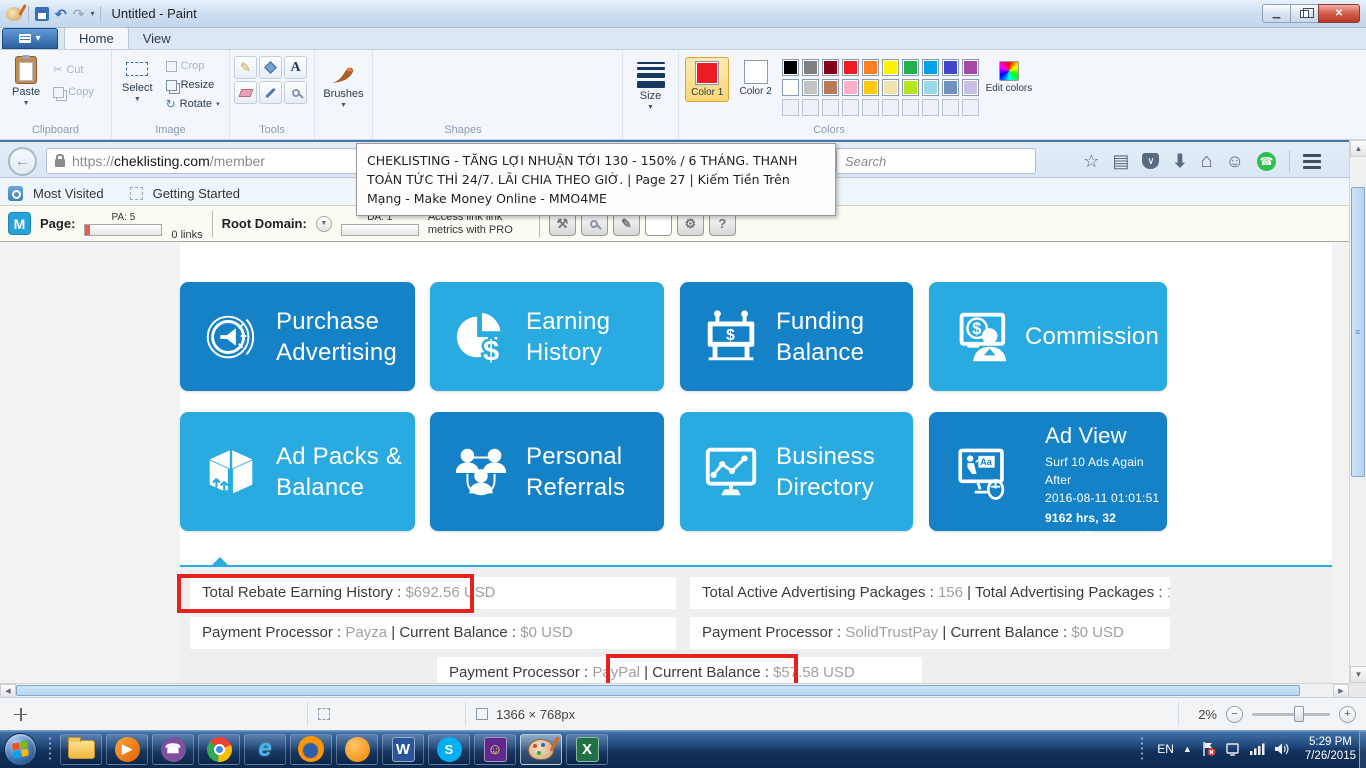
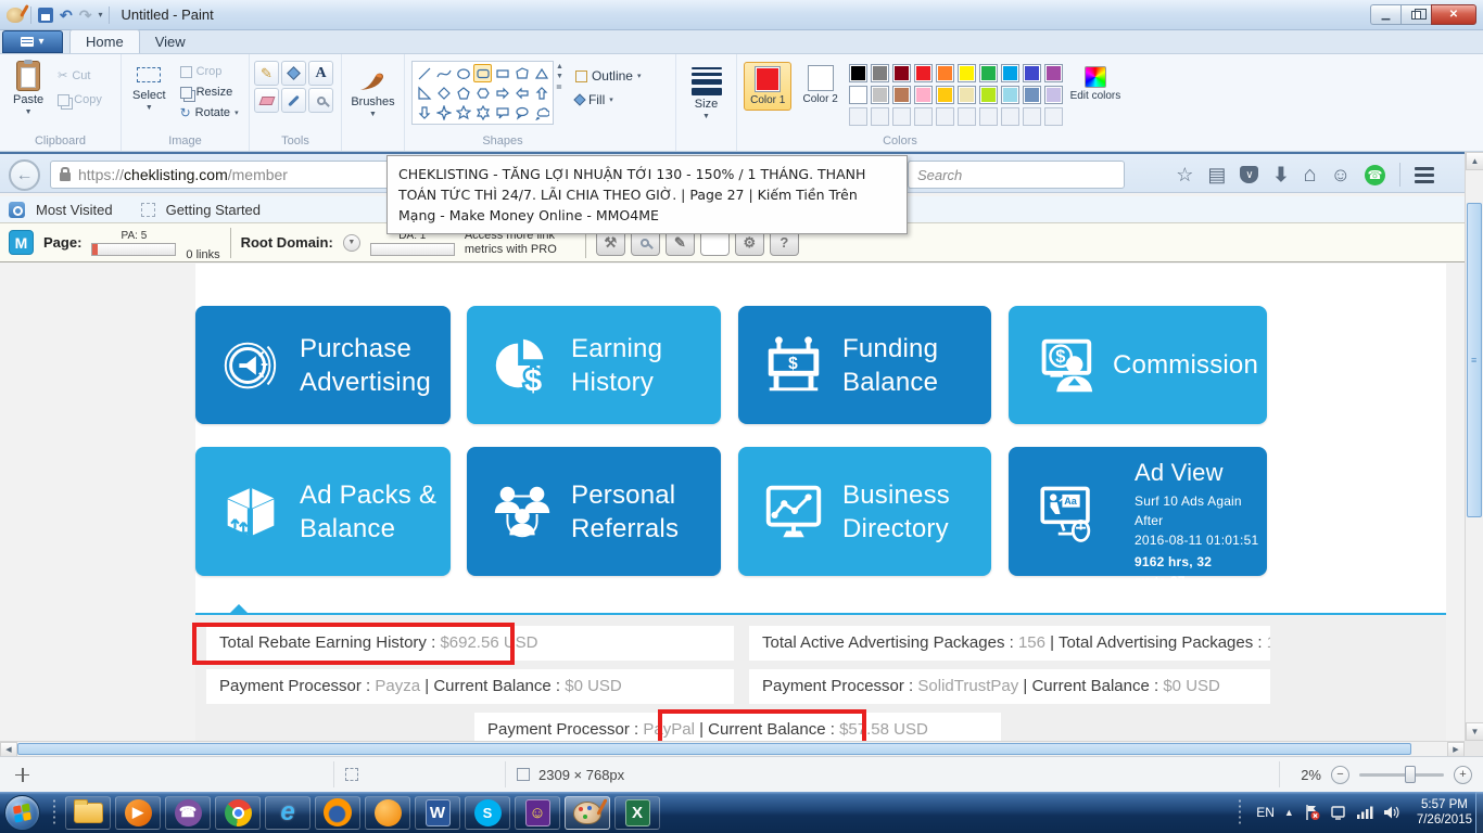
  ↶
  ↷
  ▾
  Untitled - Paint
  ▁
  ✕
  ▾
  Home
  View
  Paste
  ✂
  Cut
  Copy
  Clipboard
  Select
  Crop
  Resize
  ↻
  Rotate
  Image
  ✎
  A
  Tools
  Brushes
+ Outline
+ Fill
  Shapes
  Size
  Color 1
  Color 2
  Edit colors
  Colors
  ←
  https://cheklisting.com/member
  Search
  ☆
  ▤
  ∨
  ⬇
  ⌂
  ☺
  ☎
  Most Visited
  Getting Started
  M
  Page:
  PA: 5
  0 links
  Root Domain:
  DA: 1
- Access link link metrics with PRO
+ Access more link metrics with PRO
  ⚒
  ✎
  ⚙
  ?
  Purchase Advertising
  $
  Earning History
  $
  Funding Balance
  $
  Commission
  Ad Packs & Balance
  Personal Referrals
  Business Directory
  Aa
  Ad View
  Surf 10 Ads Again After
  2016-08-11 01:01:51
  9162 hrs, 32 mnts,37
  Total Rebate Earning History : $692.56 USD
  Total Active Advertising Packages : 156 | Total Advertising Packages :
  Payment Processor : Payza | Current Balance : $0 USD
  Payment Processor : SolidTrustPay | Current Balance : $0 USD
  Payment Processor : PayPal | Current Balance : $57.58 USD
- CHEKLISTING - TĂNG LỢI NHUẬN TỚI 130 - 150% / 6 THÁNG. THANH TOÁN TỨC THÌ 24/7. LÃI CHIA THEO GIỜ. | Page 27 | Kiếm Tiền Trên Mạng - Make Money Online - MMO4ME
+ CHEKLISTING - TĂNG LỢI NHUẬN TỚI 130 - 150% / 1 THÁNG. THANH TOÁN TỨC THÌ 24/7. LÃI CHIA THEO GIỜ. | Page 27 | Kiếm Tiền Trên Mạng - Make Money Online - MMO4ME
  ▲
  ▼
- 1366 × 768px
+ 2309 × 768px
  2%
  −
  +
  ▶
  ☎
  e
  W
  S
  ☺
  X
  EN
  ▲
- 5:29 PM
+ 5:57 PM
  7/26/2015
